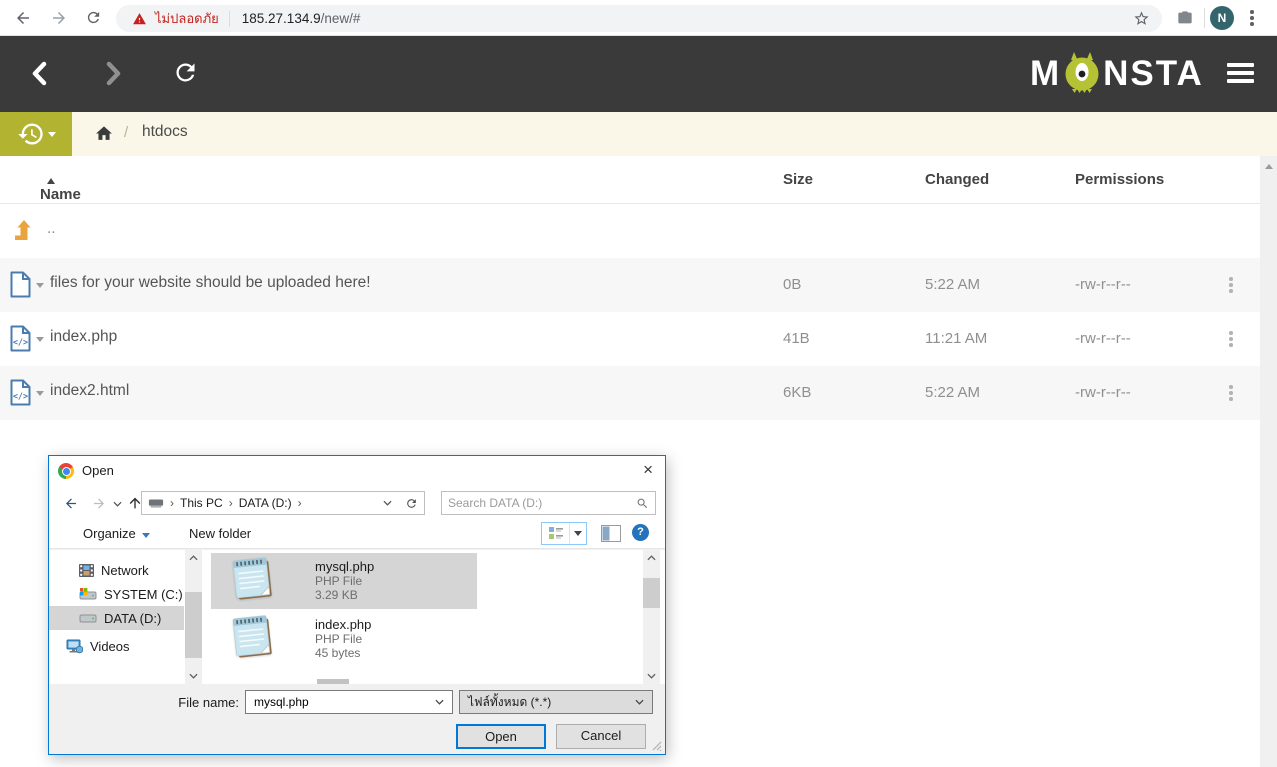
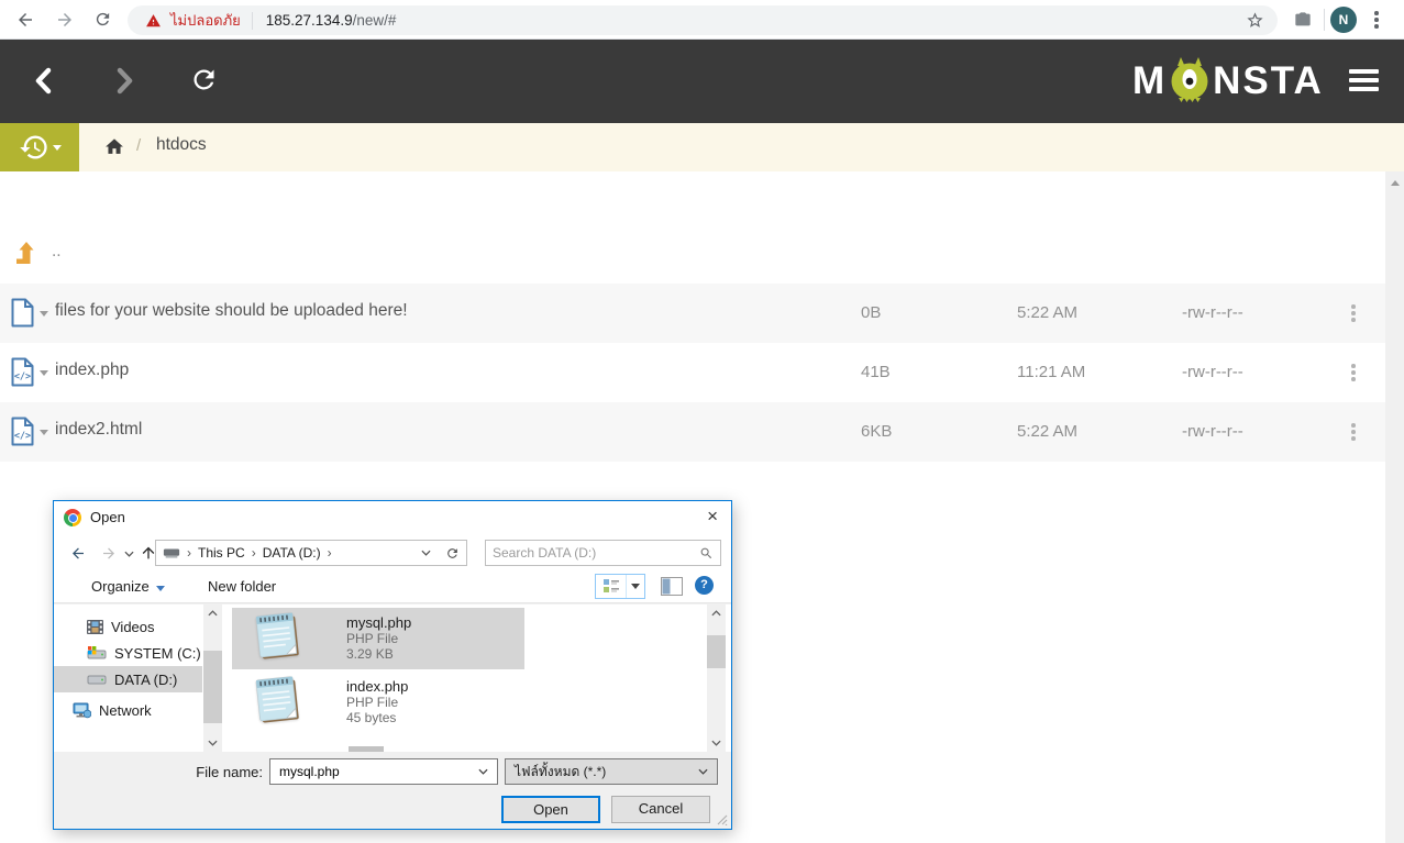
  ไม่ปลอดภัย
  185.27.134.9/new/#
  N
  M
  NSTA
  /
  htdocs
- Name
- Size
- Changed
- Permissions
  ..
  files for your website should be uploaded here!
  0B
  5:22 AM
  -rw-r--r--
  </>
  index.php
  41B
  11:21 AM
  -rw-r--r--
  </>
  index2.html
  6KB
  5:22 AM
  -rw-r--r--
  Open
  ×
  ›
  This PC
  ›
  DATA (D:)
  ›
  Search DATA (D:)
  Organize
  New folder
  ?
- Network
+ Videos
  SYSTEM (C:)
  DATA (D:)
- Videos
+ Network
  mysql.php
  PHP File
  3.29 KB
  index.php
  PHP File
  45 bytes
  File name:
  mysql.php
  ไฟล์ทั้งหมด (*.*)
  Open
  Cancel
